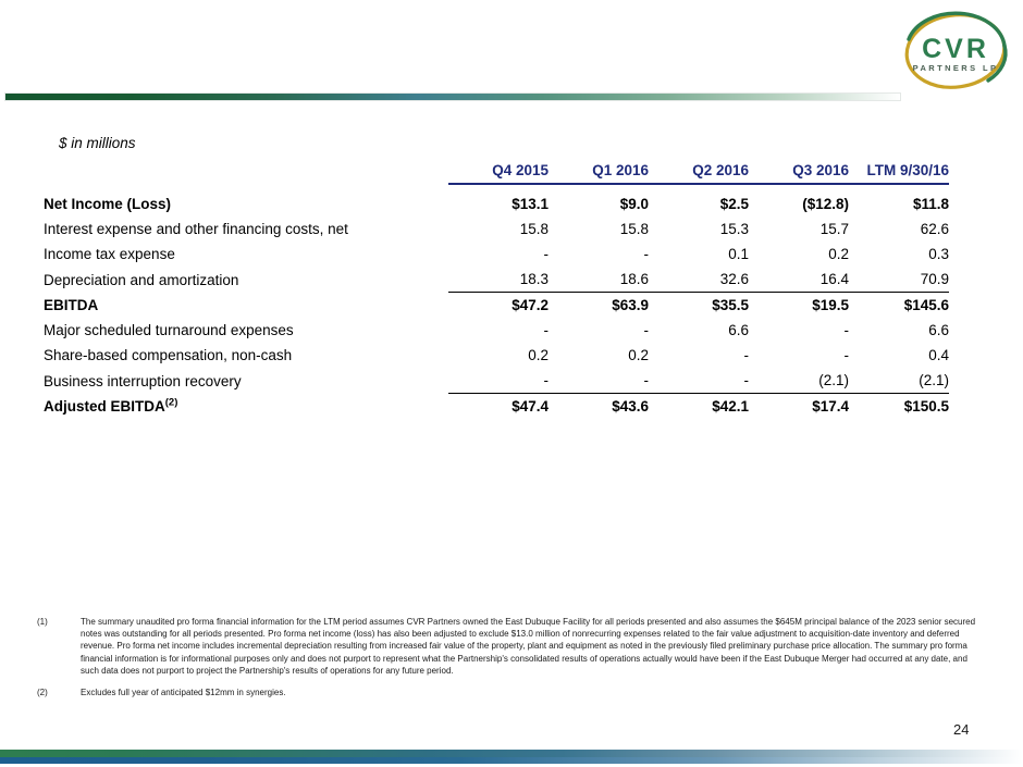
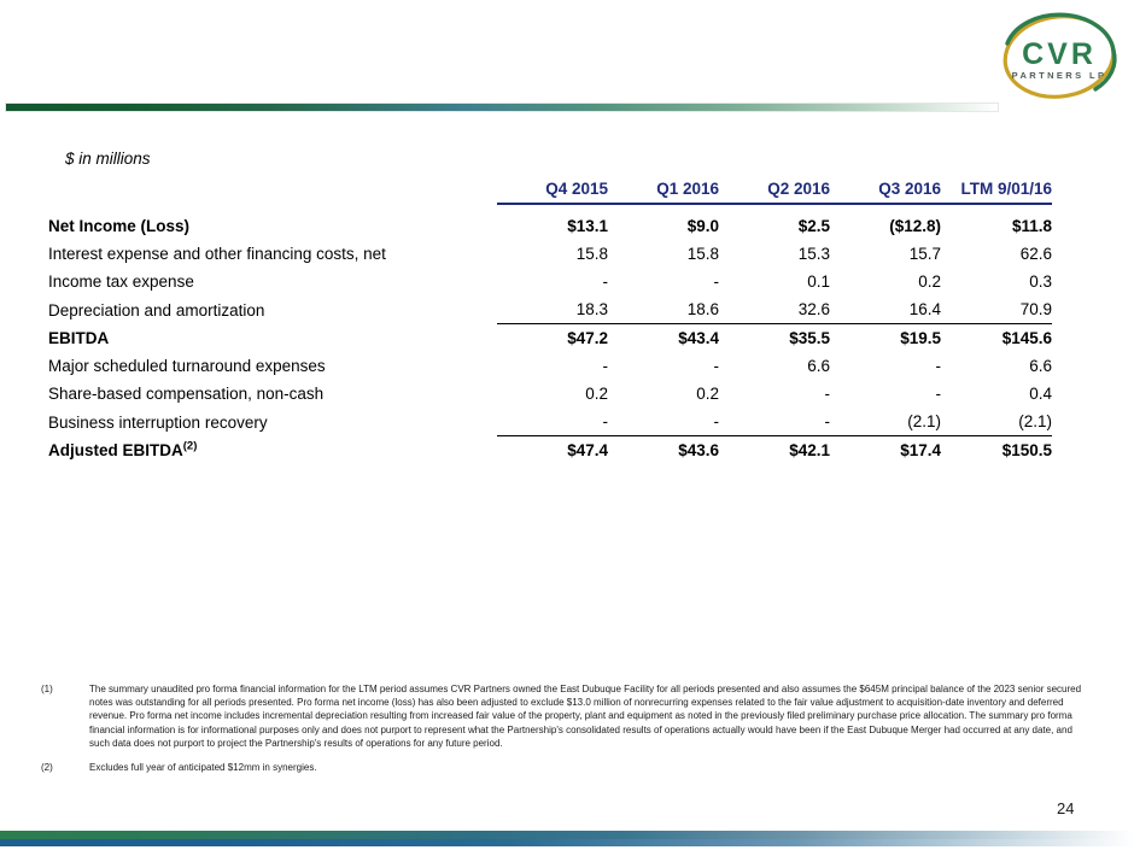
  CVR
  PARTNERS LP
  $ in millions
- 	Q4 2015	Q1 2016	Q2 2016	Q3 2016	LTM 9/30/16
+ 	Q4 2015	Q1 2016	Q2 2016	Q3 2016	LTM 9/01/16
  Net Income (Loss)	$13.1	$9.0	$2.5	($12.8)	$11.8
  Interest expense and other financing costs, net	15.8	15.8	15.3	15.7	62.6
  Income tax expense	-	-	0.1	0.2	0.3
  Depreciation and amortization	18.3	18.6	32.6	16.4	70.9
- EBITDA	$47.2	$63.9	$35.5	$19.5	$145.6
+ EBITDA	$47.2	$43.4	$35.5	$19.5	$145.6
  Major scheduled turnaround expenses	-	-	6.6	-	6.6
  Share-based compensation, non-cash	0.2	0.2	-	-	0.4
  Business interruption recovery	-	-	-	(2.1)	(2.1)
  Adjusted EBITDA(2)	$47.4	$43.6	$42.1	$17.4	$150.5
  (1)
  The summary unaudited pro forma financial information for the LTM period assumes CVR Partners owned the East Dubuque Facility for all periods presented and also assumes the $645M principal balance of the 2023 senior secured notes was outstanding for all periods presented. Pro forma net income (loss) has also been adjusted to exclude $13.0 million of nonrecurring expenses related to the fair value adjustment to acquisition-date inventory and deferred revenue. Pro forma net income includes incremental depreciation resulting from increased fair value of the property, plant and equipment as noted in the previously filed preliminary purchase price allocation. The summary pro forma financial information is for informational purposes only and does not purport to represent what the Partnership's consolidated results of operations actually would have been if the East Dubuque Merger had occurred at any date, and such data does not purport to project the Partnership's results of operations for any future period.
  (2)
  Excludes full year of anticipated $12mm in synergies.
  24
